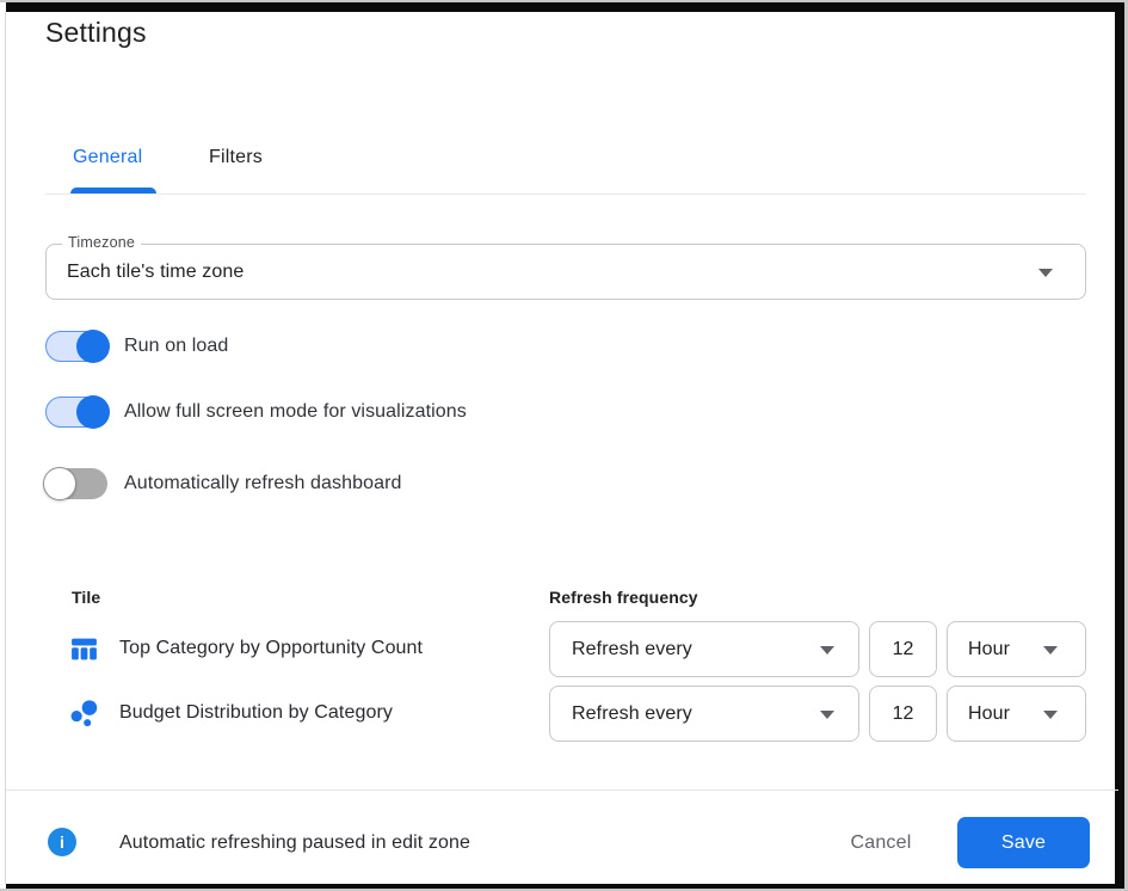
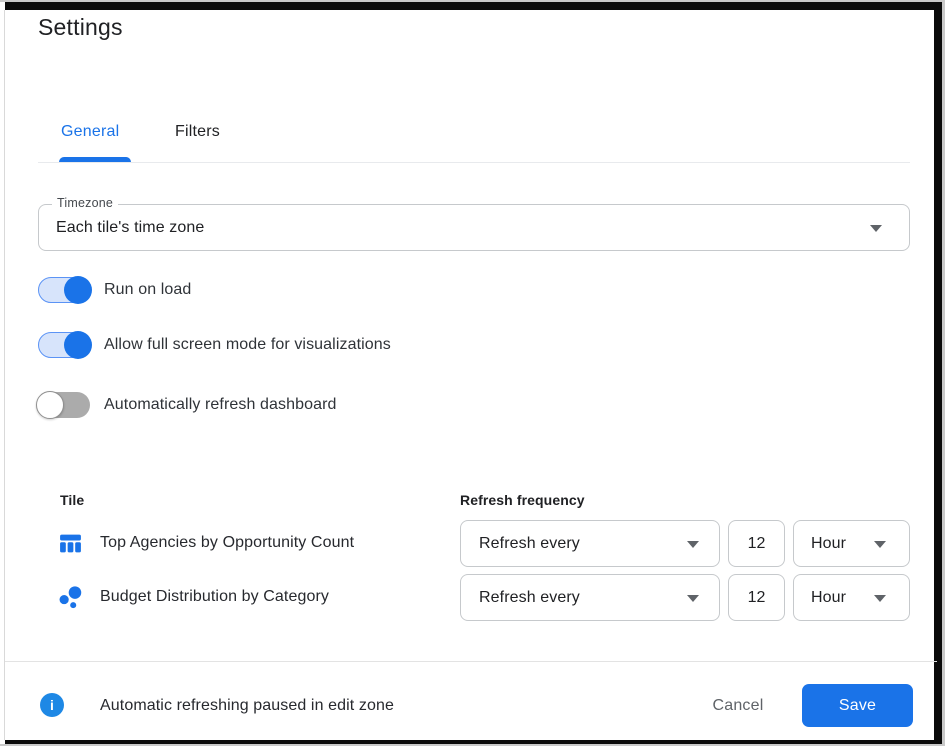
  Settings
  General
  Filters
  Timezone
  Each tile's time zone
  Run on load
  Allow full screen mode for visualizations
  Automatically refresh dashboard
  Tile
  Refresh frequency
- Top Category by Opportunity Count
+ Top Agencies by Opportunity Count
  Refresh every
  12
  Hour
  Budget Distribution by Category
  Refresh every
  12
  Hour
  i
  Automatic refreshing paused in edit zone
  Cancel
  Save
